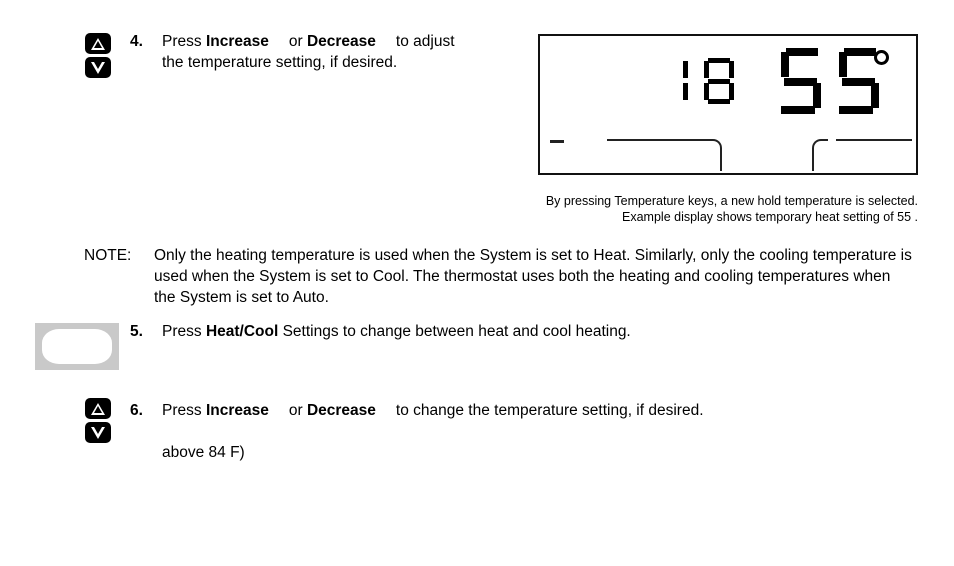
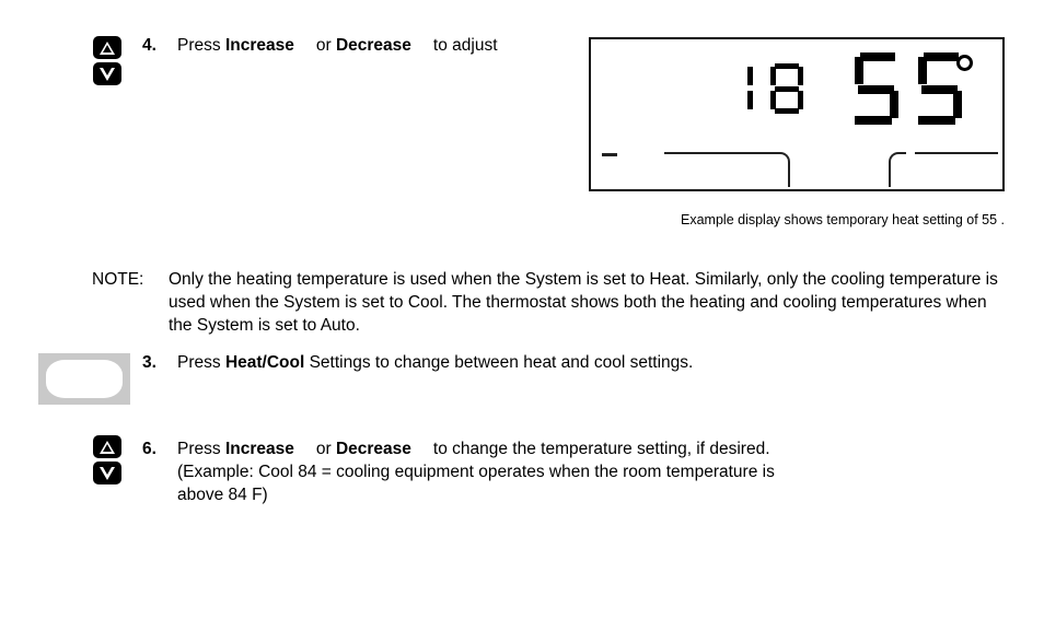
  4.
  Press Increase or Decrease to adjust
- the temperature setting, if desired.
- By pressing Temperature keys, a new hold temperature is selected.
  Example display shows temporary heat setting of 55 .
  NOTE:
- Only the heating temperature is used when the System is set to Heat. Similarly, only the cooling temperature is used when the System is set to Cool. The thermostat uses both the heating and cooling temperatures when the System is set to Auto.
+ Only the heating temperature is used when the System is set to Heat. Similarly, only the cooling temperature is used when the System is set to Cool. The thermostat shows both the heating and cooling temperatures when the System is set to Auto.
- 5.
+ 3.
- Press Heat/Cool Settings to change between heat and cool heating.
+ Press Heat/Cool Settings to change between heat and cool settings.
  6.
  Press Increase or Decrease to change the temperature setting, if desired.
+ (Example: Cool 84 = cooling equipment operates when the room temperature is
  above 84 F)
